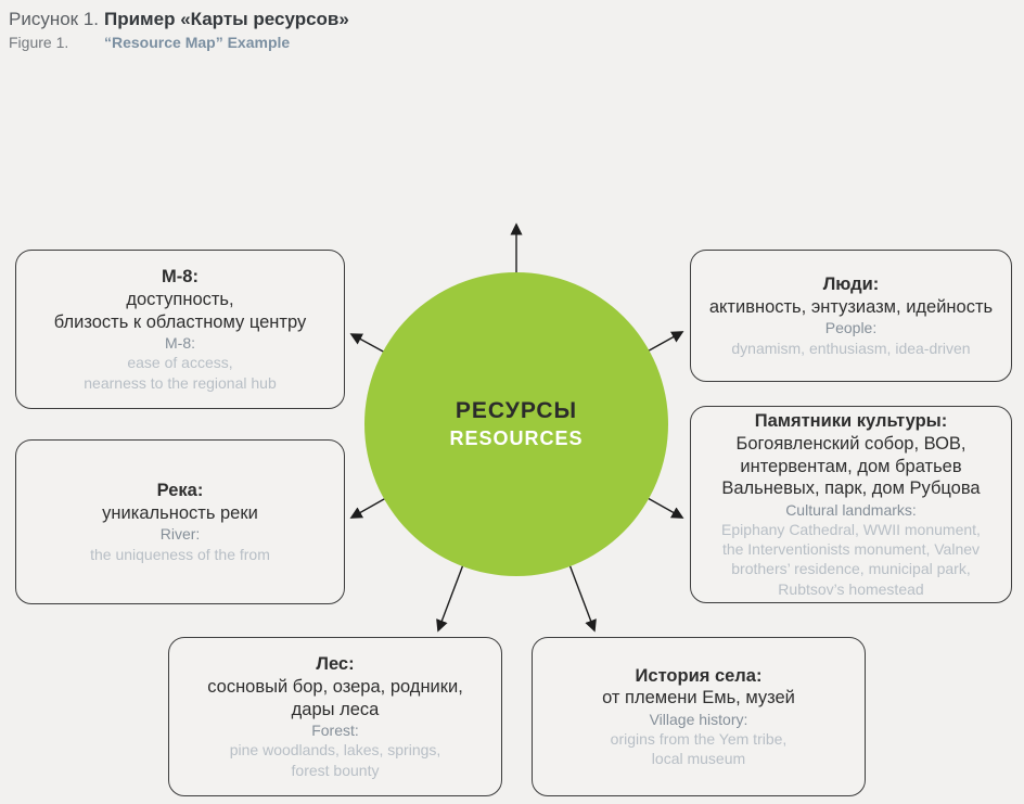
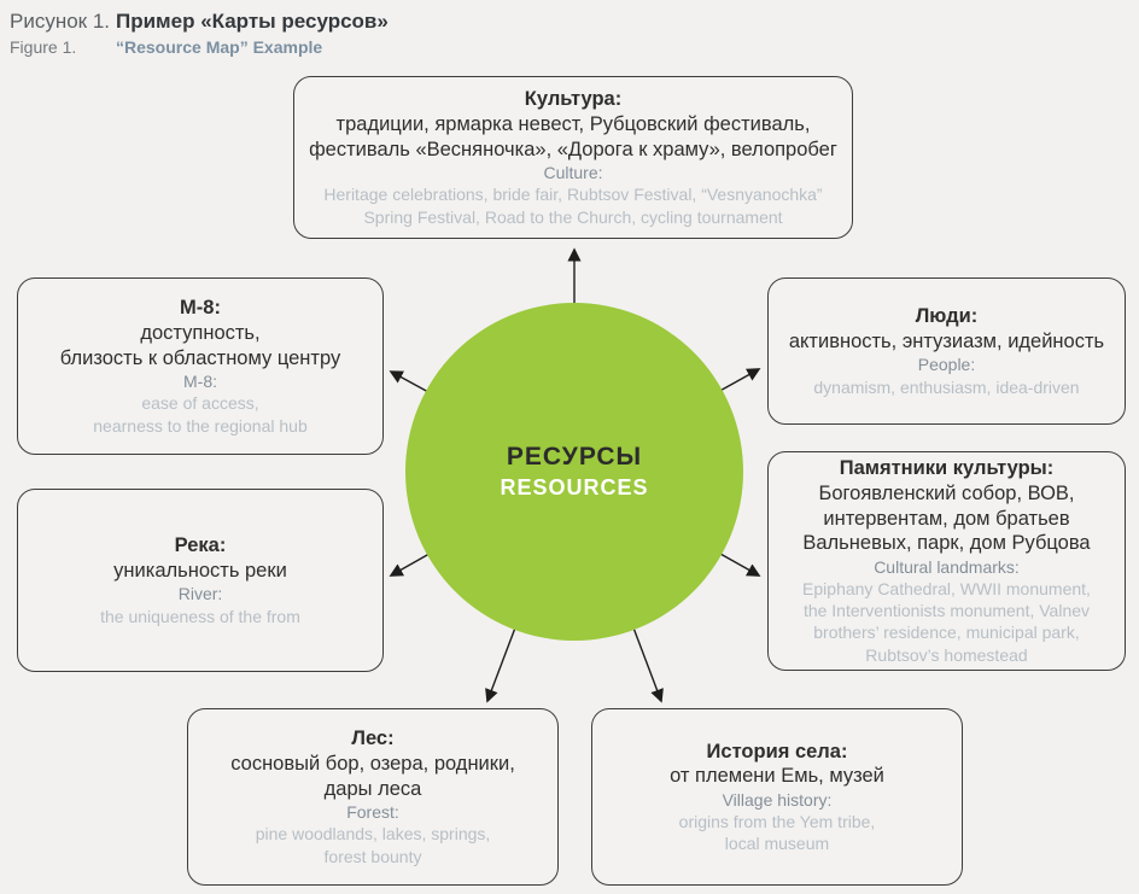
  Рисунок 1.
  Пример «Карты ресурсов»
  Figure 1.
  “Resource Map” Example
  РЕСУРСЫ
  RESOURCES
+ Культура:
+ традиции, ярмарка невест, Рубцовский фестиваль,
+ фестиваль «Весняночка», «Дорога к храму», велопробег
+ Culture:
+ Heritage celebrations, bride fair, Rubtsov Festival, “Vesnyanochka”
+ Spring Festival, Road to the Church, cycling tournament
  М-8:
  доступность,
  близость к областному центру
  M-8:
  ease of access,
  nearness to the regional hub
  Люди:
  активность, энтузиазм, идейность
  People:
  dynamism, enthusiasm, idea-driven
  Река:
  уникальность реки
  River:
  the uniqueness of the from
  Памятники культуры:
  Богоявленский собор, ВОВ,
  интервентам, дом братьев
  Вальневых, парк, дом Рубцова
  Cultural landmarks:
  Epiphany Cathedral, WWII monument,
  the Interventionists monument, Valnev
  brothers’ residence, municipal park,
  Rubtsov’s homestead
  Лес:
  сосновый бор, озера, родники,
  дары леса
  Forest:
  pine woodlands, lakes, springs,
  forest bounty
  История села:
  от племени Емь, музей
  Village history:
  origins from the Yem tribe,
  local museum
